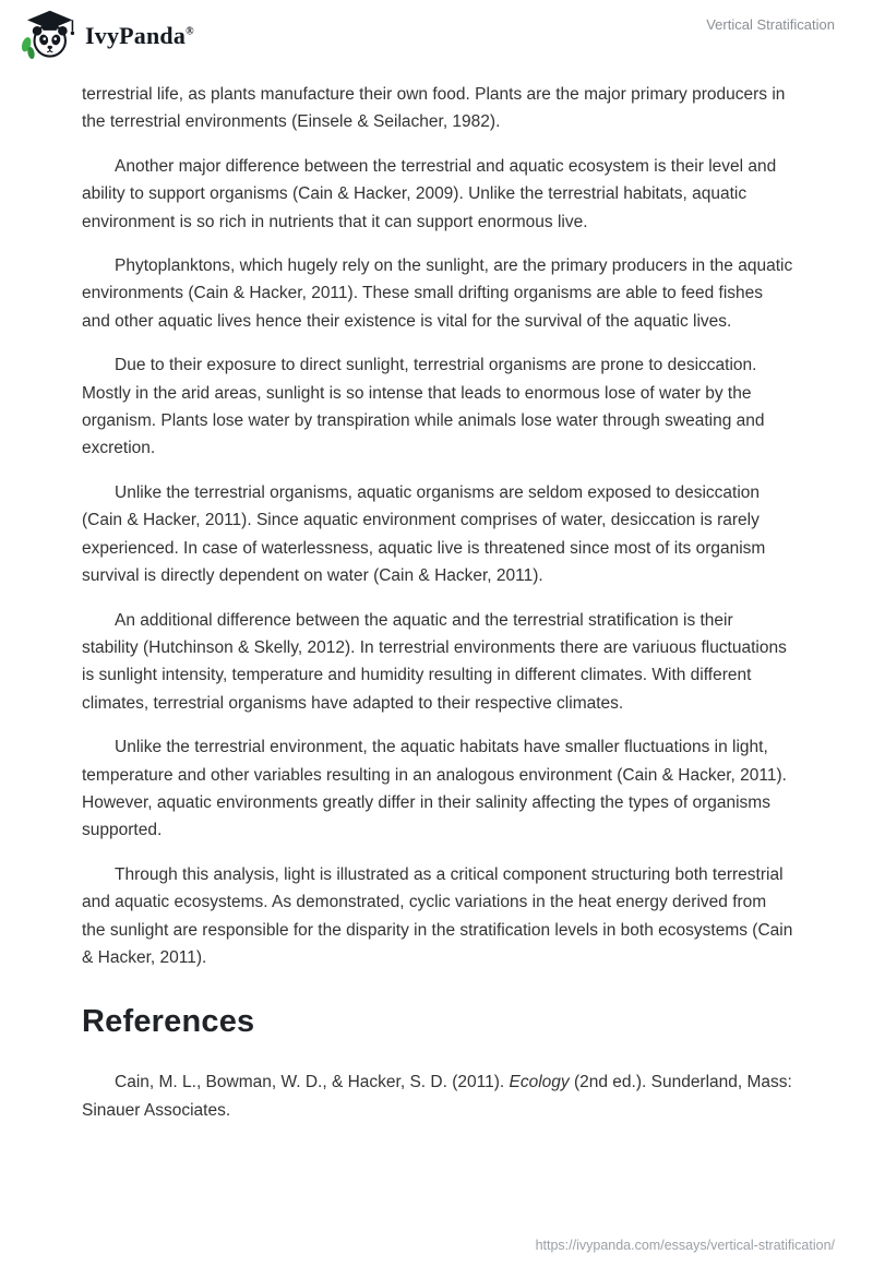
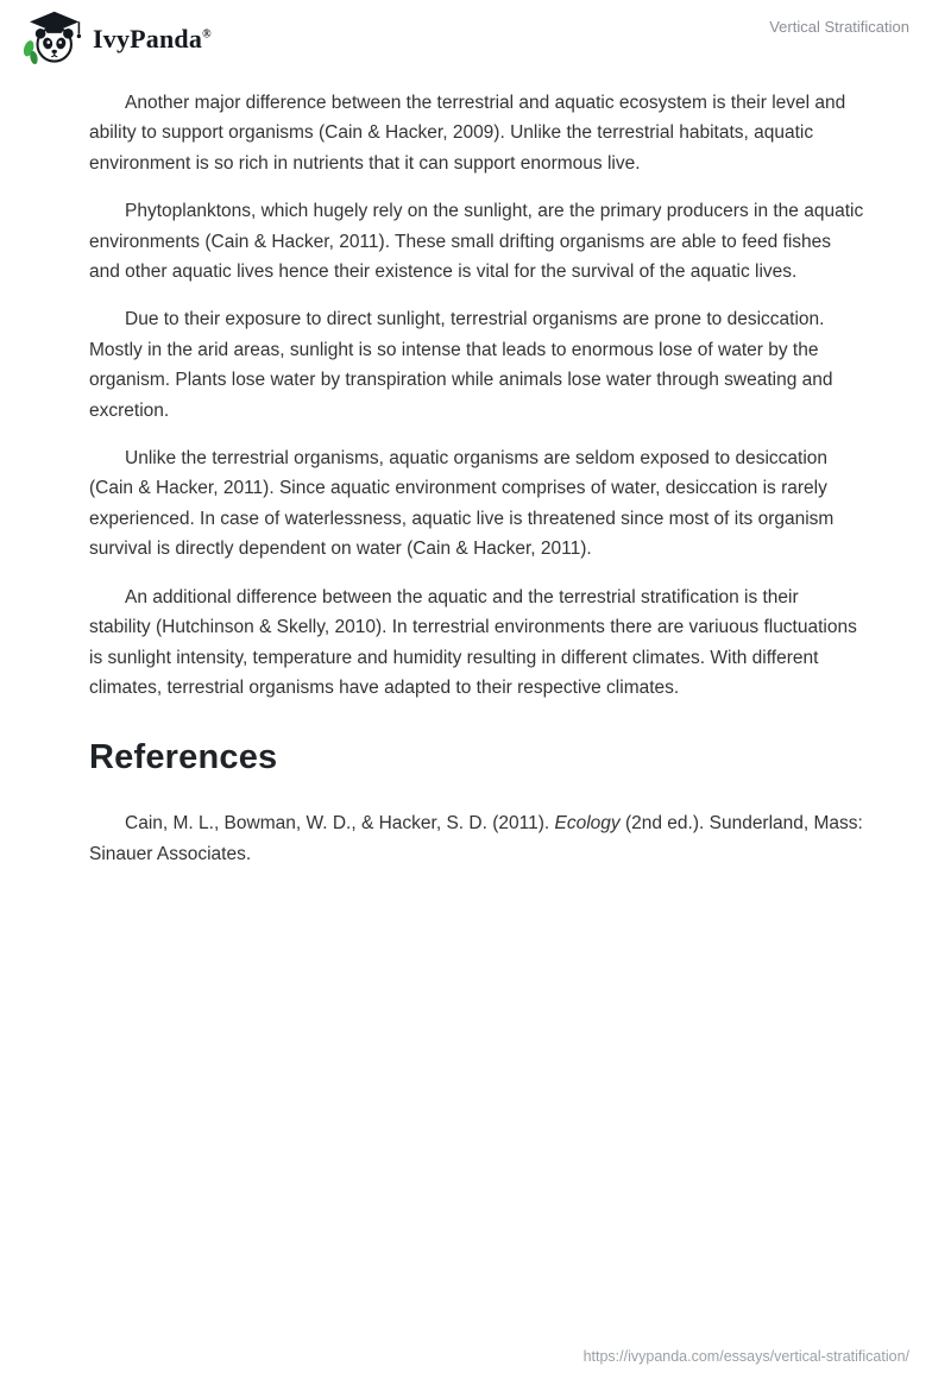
  IvyPanda®
  Vertical Stratification
- terrestrial life, as plants manufacture their own food. Plants are the major primary producers in the terrestrial environments (Einsele & Seilacher, 1982).
  Another major difference between the terrestrial and aquatic ecosystem is their level and ability to support organisms (Cain & Hacker, 2009). Unlike the terrestrial habitats, aquatic environment is so rich in nutrients that it can support enormous live.
  Phytoplanktons, which hugely rely on the sunlight, are the primary producers in the aquatic environments (Cain & Hacker, 2011). These small drifting organisms are able to feed fishes and other aquatic lives hence their existence is vital for the survival of the aquatic lives.
  Due to their exposure to direct sunlight, terrestrial organisms are prone to desiccation. Mostly in the arid areas, sunlight is so intense that leads to enormous lose of water by the organism. Plants lose water by transpiration while animals lose water through sweating and excretion.
  Unlike the terrestrial organisms, aquatic organisms are seldom exposed to desiccation (Cain & Hacker, 2011). Since aquatic environment comprises of water, desiccation is rarely experienced. In case of waterlessness, aquatic live is threatened since most of its organism survival is directly dependent on water (Cain & Hacker, 2011).
- An additional difference between the aquatic and the terrestrial stratification is their stability (Hutchinson & Skelly, 2012). In terrestrial environments there are variuous fluctuations is sunlight intensity, temperature and humidity resulting in different climates. With different climates, terrestrial organisms have adapted to their respective climates.
+ An additional difference between the aquatic and the terrestrial stratification is their stability (Hutchinson & Skelly, 2010). In terrestrial environments there are variuous fluctuations is sunlight intensity, temperature and humidity resulting in different climates. With different climates, terrestrial organisms have adapted to their respective climates.
- Unlike the terrestrial environment, the aquatic habitats have smaller fluctuations in light, temperature and other variables resulting in an analogous environment (Cain & Hacker, 2011). However, aquatic environments greatly differ in their salinity affecting the types of organisms supported.
- Through this analysis, light is illustrated as a critical component structuring both terrestrial and aquatic ecosystems. As demonstrated, cyclic variations in the heat energy derived from the sunlight are responsible for the disparity in the stratification levels in both ecosystems (Cain & Hacker, 2011).
  References
  Cain, M. L., Bowman, W. D., & Hacker, S. D. (2011). Ecology (2nd ed.). Sunderland, Mass: Sinauer Associates.
  https://ivypanda.com/essays/vertical-stratification/
